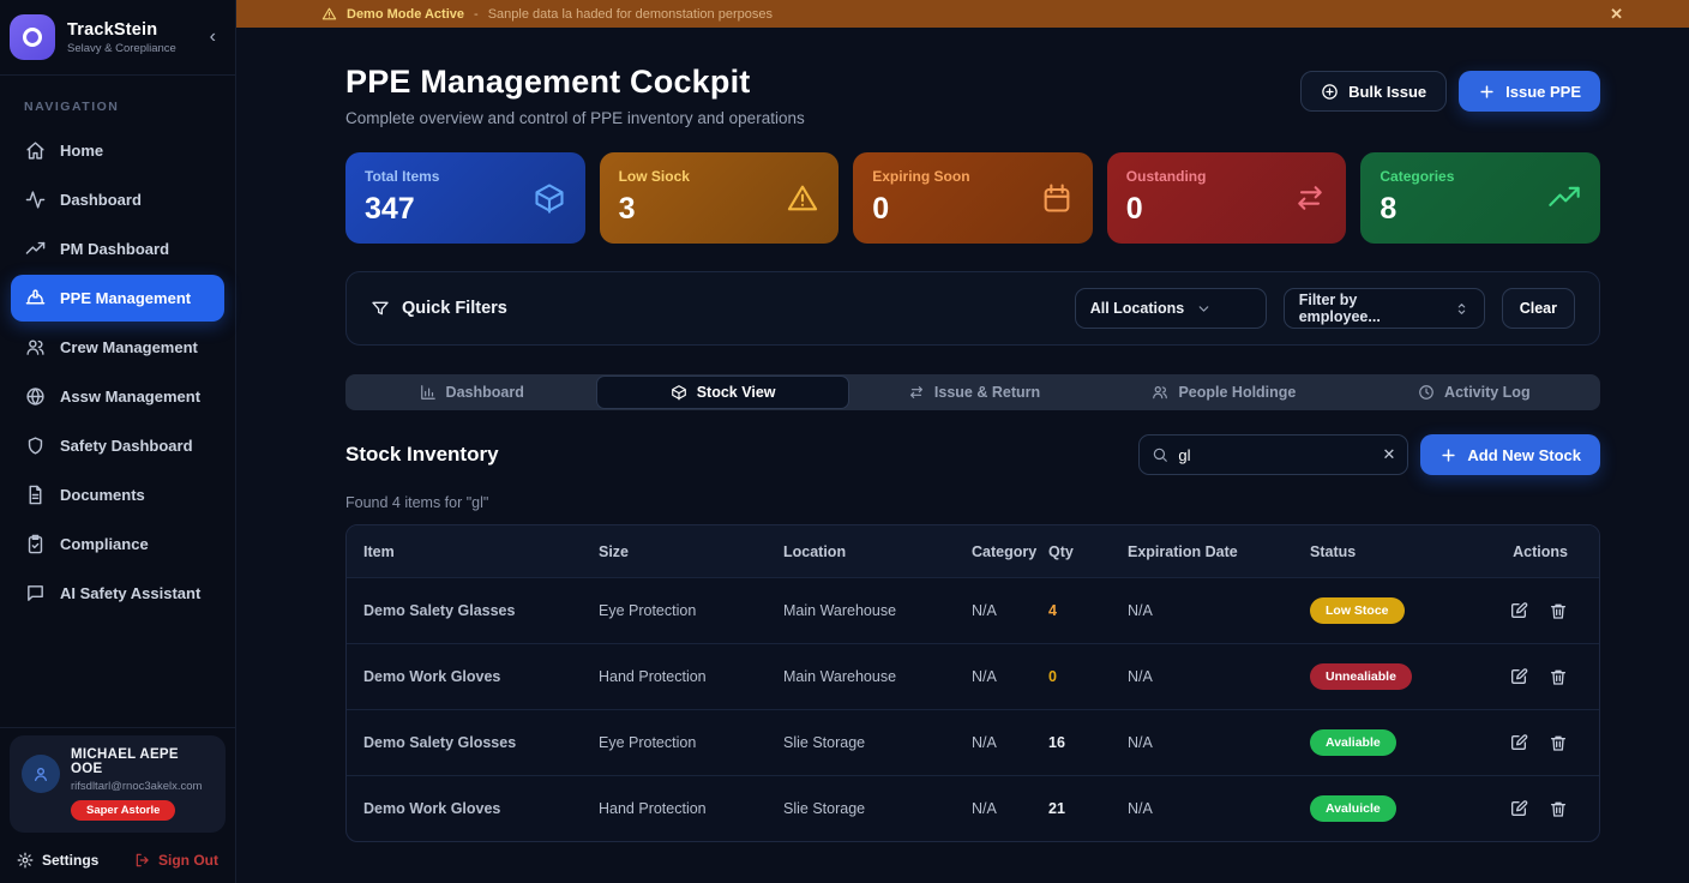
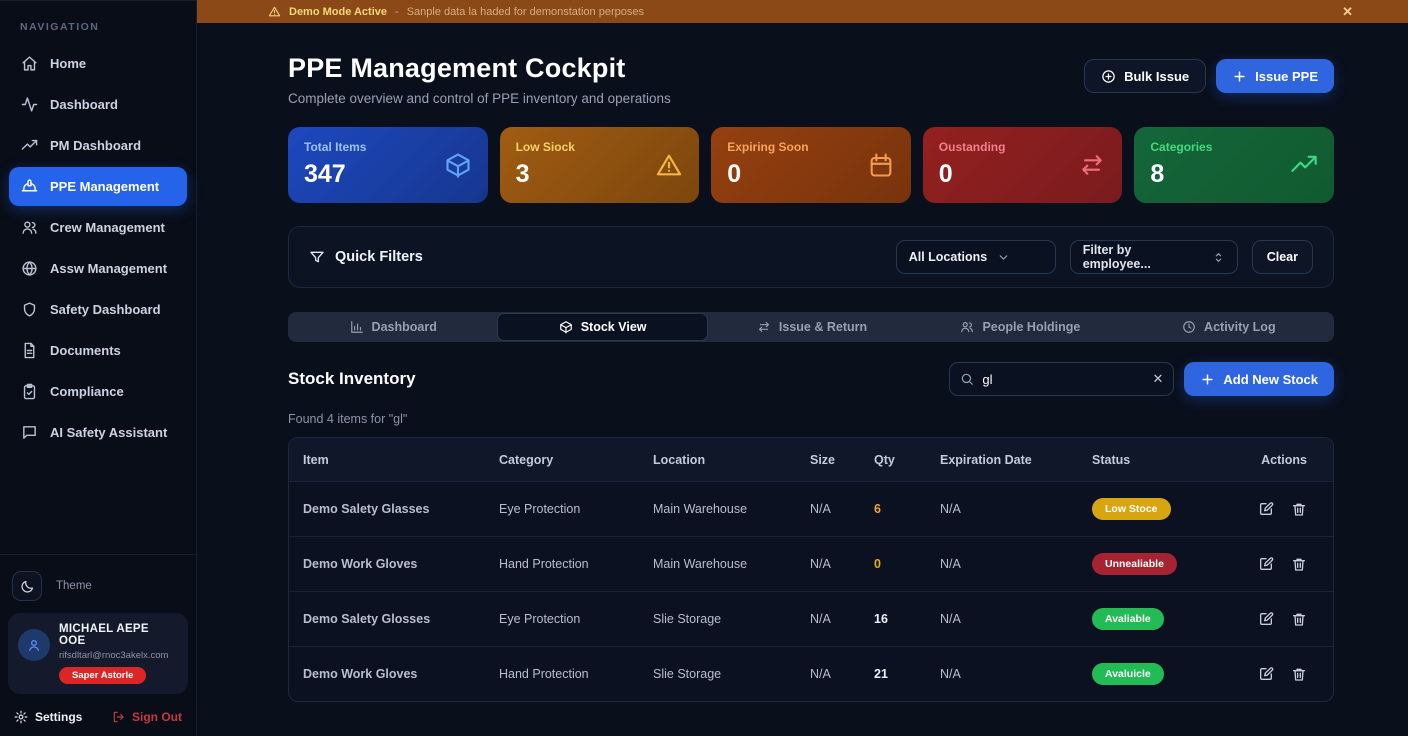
- TrackStein
- Selavy & Corepliance
- ‹
  NAVIGATION
  Home
  Dashboard
  PM Dashboard
  PPE Management
  Crew Management
  Assw Management
  Safety Dashboard
  Documents
  Compliance
  AI Safety Assistant
+ Theme
  MICHAEL AEPE OOE
  rifsdltarl@rnoc3akelx.com
  Saper Astorle
  Settings
  Sign Out
  Demo Mode Active
  -
  Sanple data la haded for demonstation perposes
  ✕
  PPE Management Cockpit
  Complete overview and control of PPE inventory and operations
  Bulk Issue
  Issue PPE
  Total Items
  347
  Low Siock
  3
  Expiring Soon
  0
  Oustanding
  0
  Categories
  8
  Quick Filters
  All Locations
  Filter by employee...
  Clear
  Dashboard
  Stock View
  Issue & Return
  People Holdinge
  Activity Log
  Stock Inventory
  gl
  ✕
  Add New Stock
  Found 4 items for "gl"
  Item
- Size
+ Category
  Location
- Category
+ Size
  Qty
  Expiration Date
  Status
  Actions
  Demo Salety Glasses
  Eye Protection
  Main Warehouse
  N/A
- 4
+ 6
  N/A
  Low Stoce
  Demo Work Gloves
  Hand Protection
  Main Warehouse
  N/A
  0
  N/A
  Unnealiable
  Demo Salety Glosses
  Eye Protection
  Slie Storage
  N/A
  16
  N/A
  Avaliable
  Demo Work Gloves
  Hand Protection
  Slie Storage
  N/A
  21
  N/A
  Avaluicle
